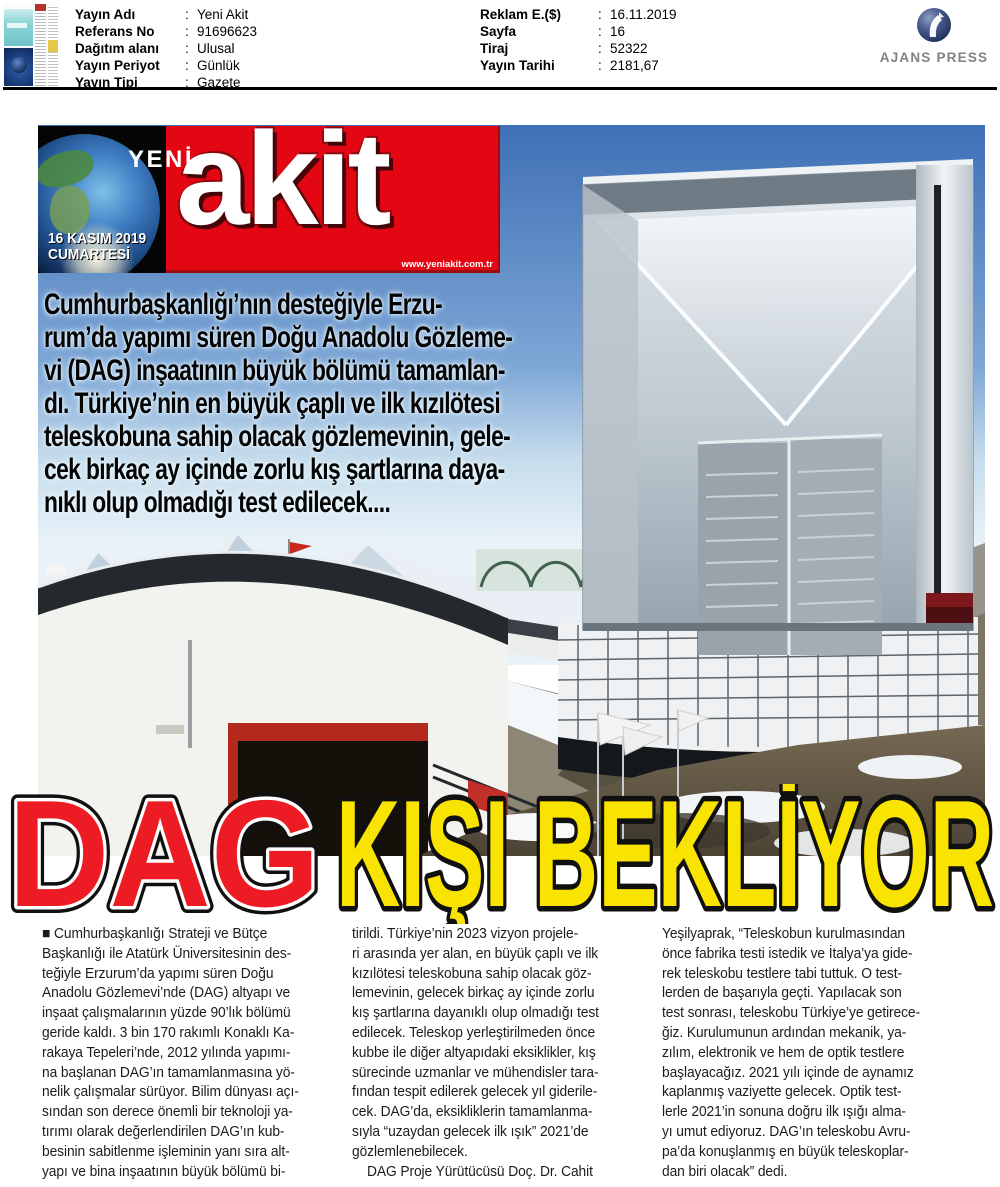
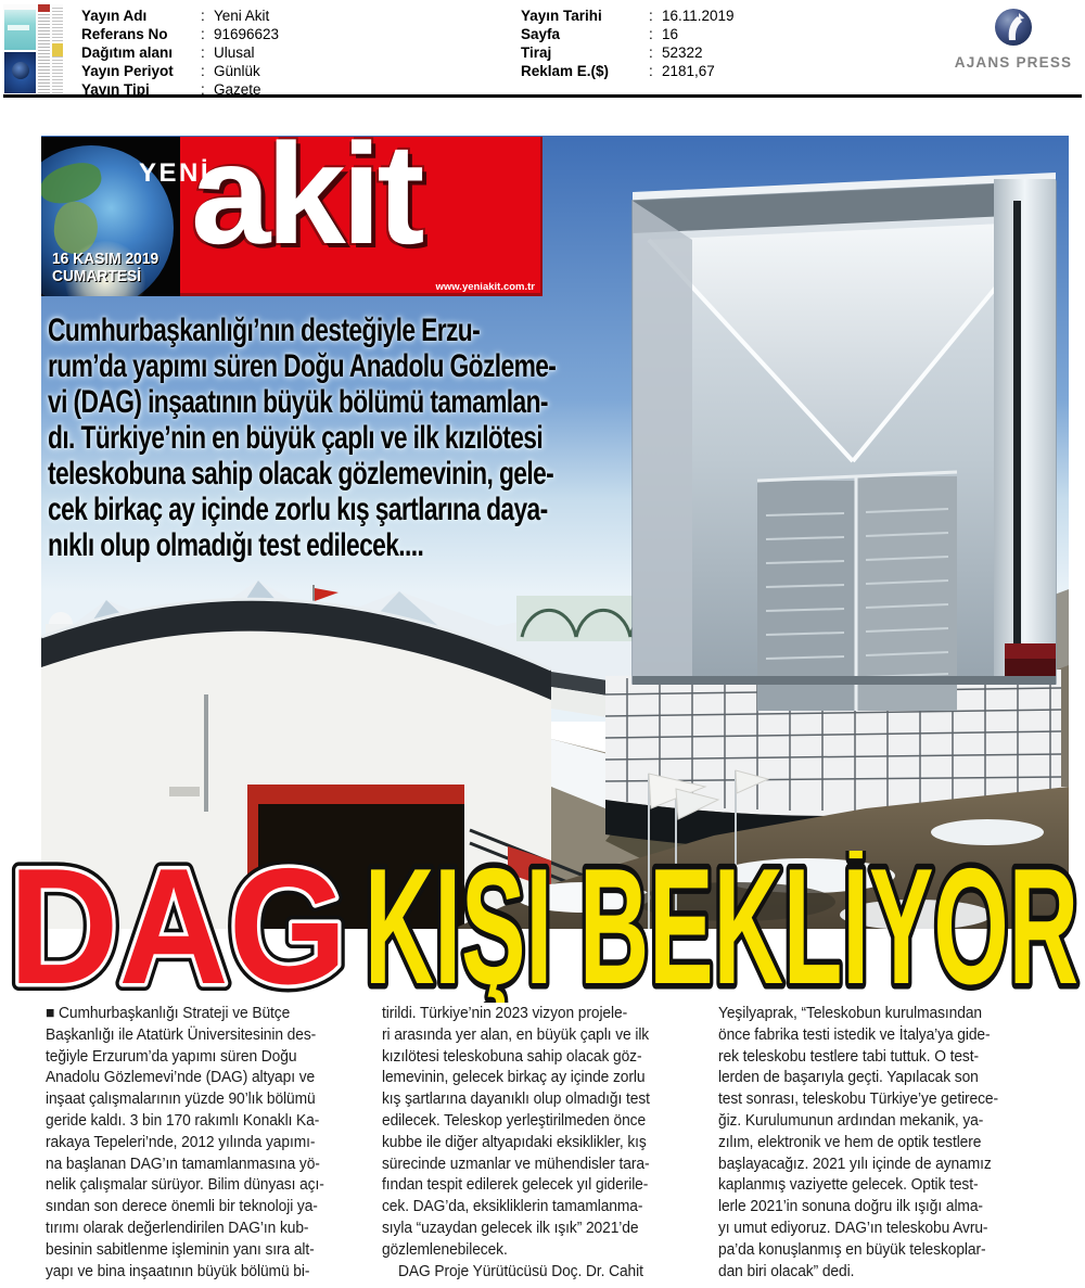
  Yayın Adı
  :
  Yeni Akit
  Referans No
  :
  91696623
  Dağıtım alanı
  :
  Ulusal
  Yayın Periyot
  :
  Günlük
  Yayın Tipi
  :
  Gazete
- Reklam E.($)
+ Yayın Tarihi
  :
  16.11.2019
  Sayfa
  :
  16
  Tiraj
  :
  52322
- Yayın Tarihi
+ Reklam E.($)
  :
  2181,67
  AJANS PRESS
  16 KASIM 2019
  CUMARTESİ
  YENİ
  akit
  www.yeniakit.com.tr
  Cumhurbaşkanlığı’nın desteğiyle Erzu-
  rum’da yapımı süren Doğu Anadolu Gözleme-
  vi (DAG) inşaatının büyük bölümü tamamlan-
  dı. Türkiye’nin en büyük çaplı ve ilk kızılötesi
  teleskobuna sahip olacak gözlemevinin, gele-
  cek birkaç ay içinde zorlu kış şartlarına daya-
  nıklı olup olmadığı test edilecek....
  DAG
  KIŞI BEKLİYOR
  ■ Cumhurbaşkanlığı Strateji ve Bütçe
  Başkanlığı ile Atatürk Üniversitesinin des-
  teğiyle Erzurum’da yapımı süren Doğu
  Anadolu Gözlemevi’nde (DAG) altyapı ve
  inşaat çalışmalarının yüzde 90’lık bölümü
  geride kaldı. 3 bin 170 rakımlı Konaklı Ka-
  rakaya Tepeleri’nde, 2012 yılında yapımı-
  na başlanan DAG’ın tamamlanmasına yö-
  nelik çalışmalar sürüyor. Bilim dünyası açı-
  sından son derece önemli bir teknoloji ya-
  tırımı olarak değerlendirilen DAG’ın kub-
  besinin sabitlenme işleminin yanı sıra alt-
  yapı ve bina inşaatının büyük bölümü bi-
  tirildi. Türkiye’nin 2023 vizyon projele-
  ri arasında yer alan, en büyük çaplı ve ilk
  kızılötesi teleskobuna sahip olacak göz-
  lemevinin, gelecek birkaç ay içinde zorlu
  kış şartlarına dayanıklı olup olmadığı test
  edilecek. Teleskop yerleştirilmeden önce
  kubbe ile diğer altyapıdaki eksiklikler, kış
  sürecinde uzmanlar ve mühendisler tara-
  fından tespit edilerek gelecek yıl giderile-
  cek. DAG’da, eksikliklerin tamamlanma-
  sıyla “uzaydan gelecek ilk ışık” 2021’de
  gözlemlenebilecek.
  DAG Proje Yürütücüsü Doç. Dr. Cahit
  Yeşilyaprak, “Teleskobun kurulmasından
  önce fabrika testi istedik ve İtalya’ya gide-
  rek teleskobu testlere tabi tuttuk. O test-
  lerden de başarıyla geçti. Yapılacak son
  test sonrası, teleskobu Türkiye’ye getirece-
  ğiz. Kurulumunun ardından mekanik, ya-
  zılım, elektronik ve hem de optik testlere
  başlayacağız. 2021 yılı içinde de aynamız
  kaplanmış vaziyette gelecek. Optik test-
  lerle 2021’in sonuna doğru ilk ışığı alma-
  yı umut ediyoruz. DAG’ın teleskobu Avru-
  pa’da konuşlanmış en büyük teleskoplar-
  dan biri olacak” dedi.
